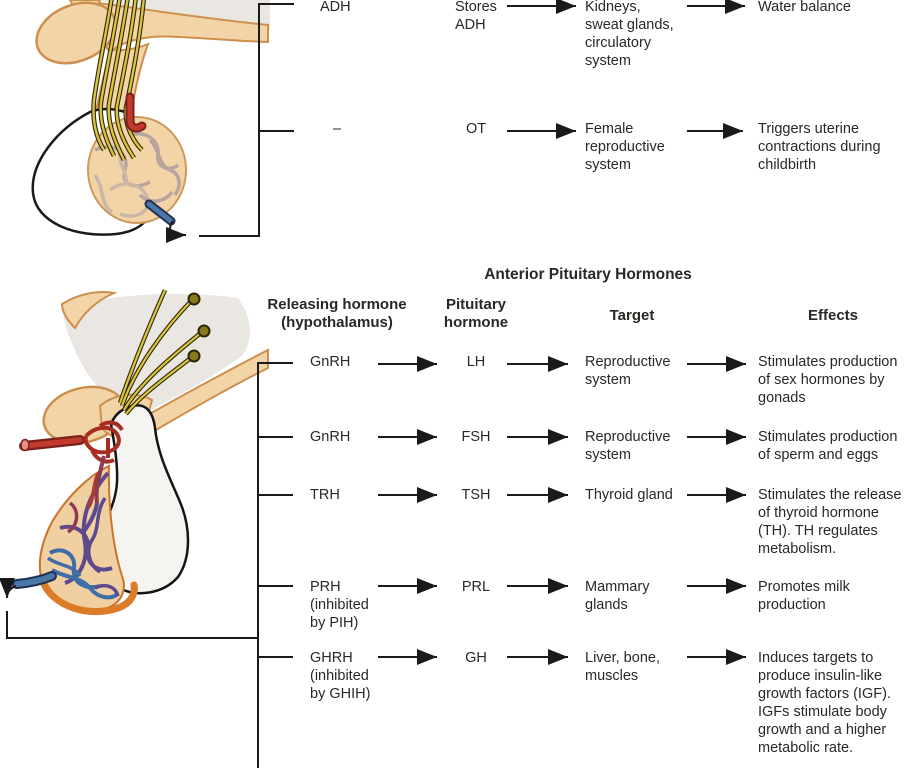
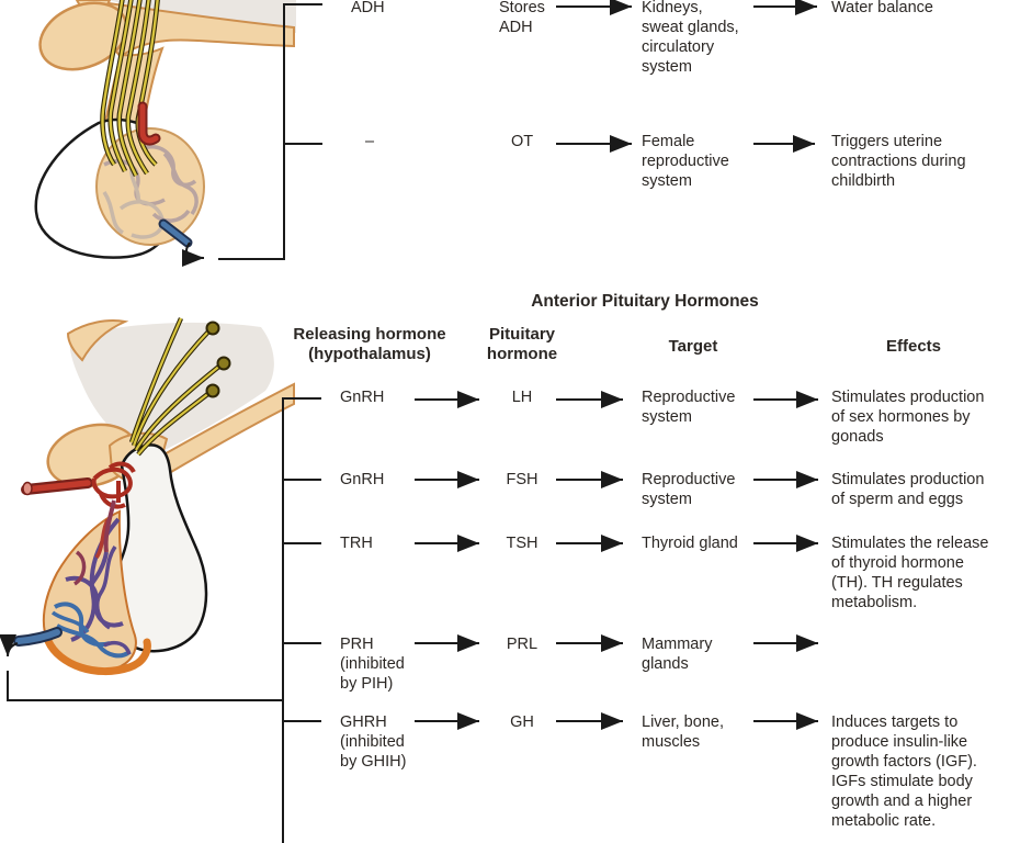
  ADH
  Stores
  ADH
  Kidneys,
  sweat glands,
  circulatory
  system
  Water balance
  –
  OT
  Female
  reproductive
  system
  Triggers uterine
  contractions during
  childbirth
  Anterior Pituitary Hormones
  Releasing hormone
  (hypothalamus)
  Pituitary
  hormone
  Target
  Effects
  GnRH
  LH
  Reproductive
  system
  Stimulates production
  of sex hormones by
  gonads
  GnRH
  FSH
  Reproductive
  system
  Stimulates production
  of sperm and eggs
  TRH
  TSH
  Thyroid gland
  Stimulates the release
  of thyroid hormone
  (TH). TH regulates
  metabolism.
  PRH
  (inhibited
  by PIH)
  PRL
  Mammary
  glands
- Promotes milk
- production
  GHRH
  (inhibited
  by GHIH)
  GH
  Liver, bone,
  muscles
  Induces targets to
  produce insulin-like
  growth factors (IGF).
  IGFs stimulate body
  growth and a higher
  metabolic rate.
